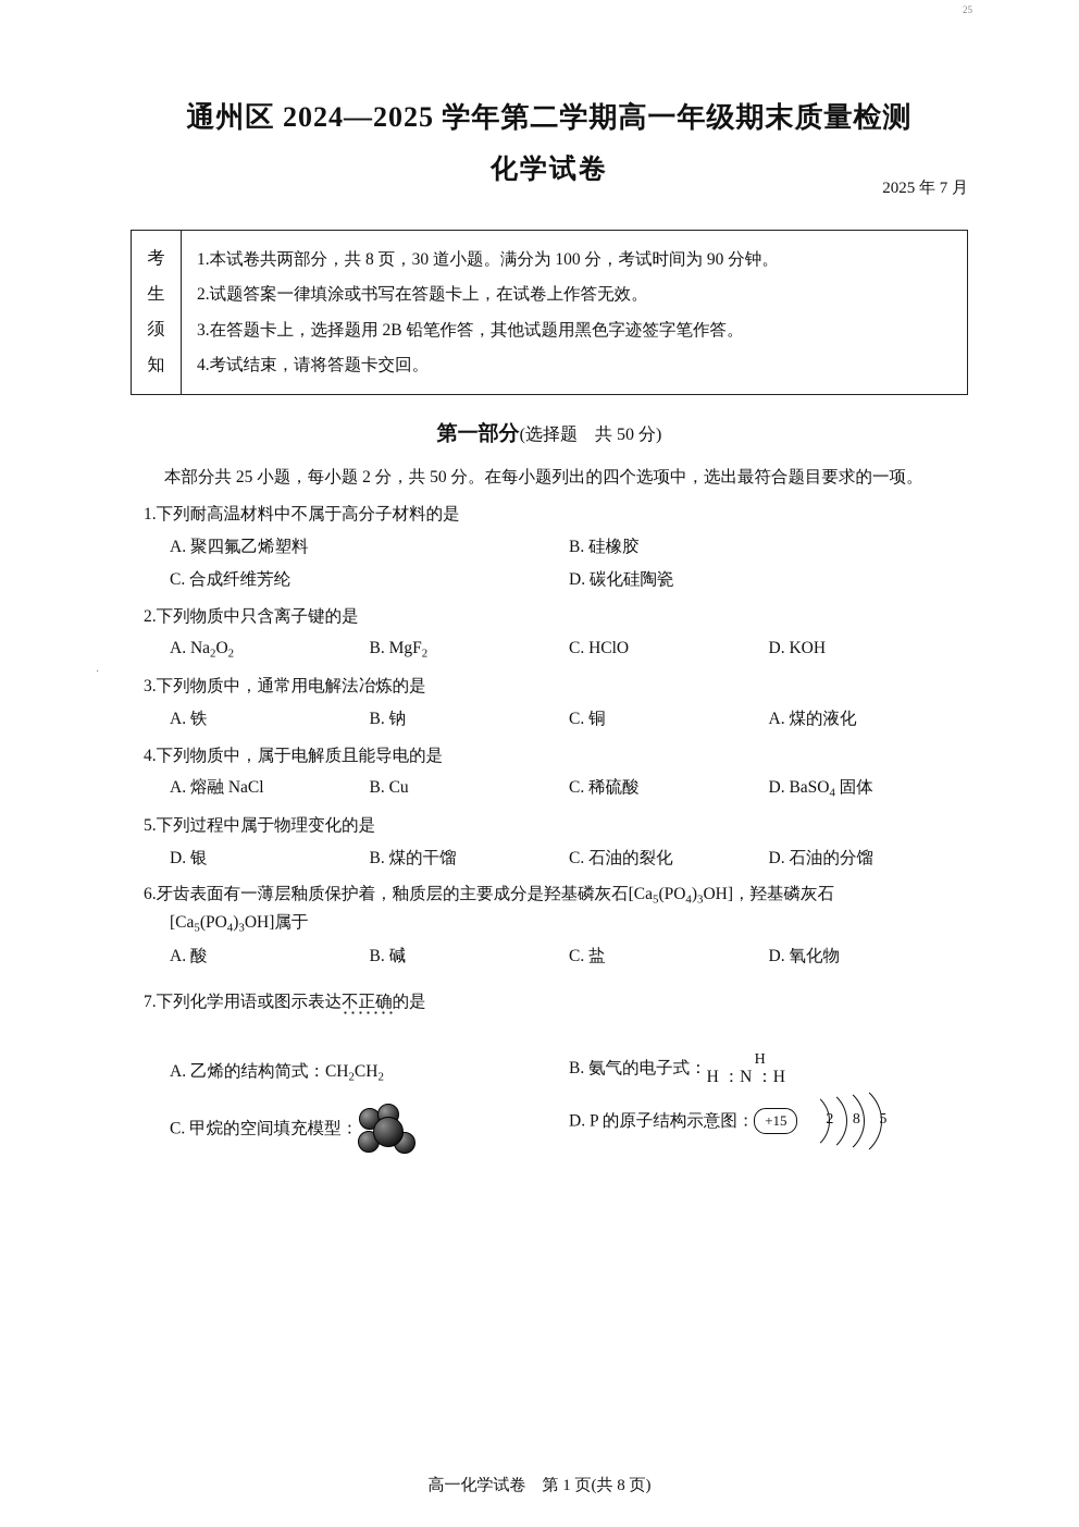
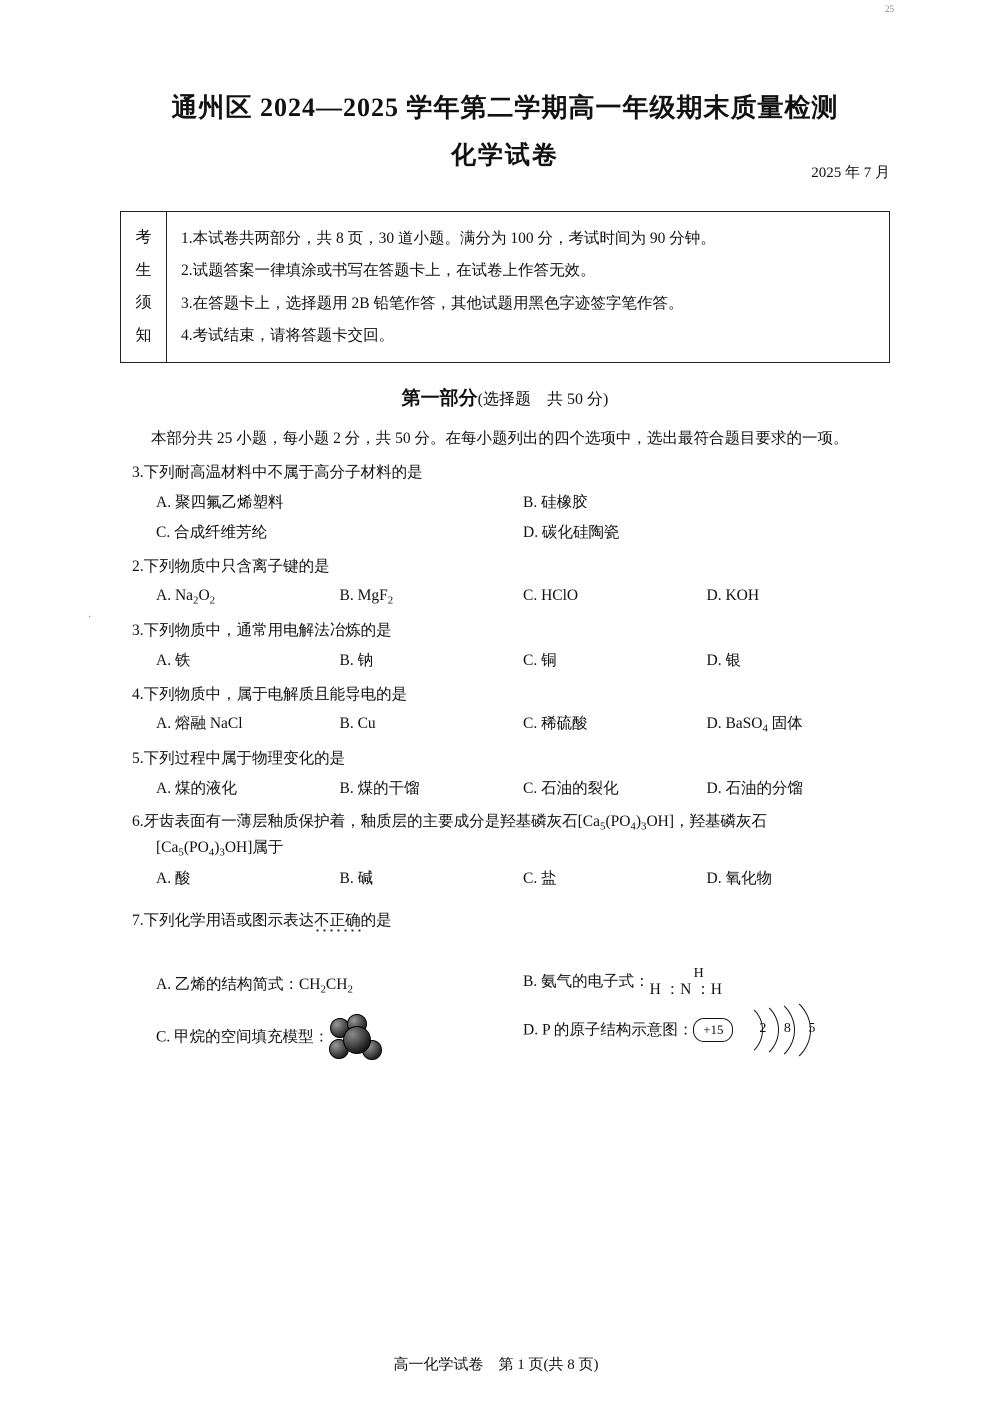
  25
  ·
  通州区 2024—2025 学年第二学期高一年级期末质量检测
  化学试卷
  2025 年 7 月
  考
  生
  须
  知
  1.本试卷共两部分，共 8 页，30 道小题。满分为 100 分，考试时间为 90 分钟。
  2.试题答案一律填涂或书写在答题卡上，在试卷上作答无效。
  3.在答题卡上，选择题用 2B 铅笔作答，其他试题用黑色字迹签字笔作答。
  4.考试结束，请将答题卡交回。
  第一部分(选择题 共 50 分)
  本部分共 25 小题，每小题 2 分，共 50 分。在每小题列出的四个选项中，选出最符合题目要求的一项。
- 1.下列耐高温材料中不属于高分子材料的是
+ 3.下列耐高温材料中不属于高分子材料的是
  A. 聚四氟乙烯塑料
  B. 硅橡胶
  C. 合成纤维芳纶
  D. 碳化硅陶瓷
  2.下列物质中只含离子键的是
  A. Na2O2
  B. MgF2
  C. HClO
  D. KOH
  3.下列物质中，通常用电解法冶炼的是
  A. 铁
  B. 钠
  C. 铜
- A. 煤的液化
+ D. 银
  4.下列物质中，属于电解质且能导电的是
  A. 熔融 NaCl
  B. Cu
  C. 稀硫酸
  D. BaSO4 固体
  5.下列过程中属于物理变化的是
- D. 银
+ A. 煤的液化
  B. 煤的干馏
  C. 石油的裂化
  D. 石油的分馏
  6.牙齿表面有一薄层釉质保护着，釉质层的主要成分是羟基磷灰石[Ca5(PO4)3OH]，羟基磷灰石
  [Ca5(PO4)3OH]属于
  A. 酸
  B. 碱
  C. 盐
  D. 氧化物
  7.下列化学用语或图示表达不正确的是
  A. 乙烯的结构简式：CH2CH2
  B. 氨气的电子式：
  H
  H ：N ：H
  C. 甲烷的空间填充模型：
  D. P 的原子结构示意图：
  +15
  2 8 5
  高一化学试卷 第 1 页(共 8 页)
